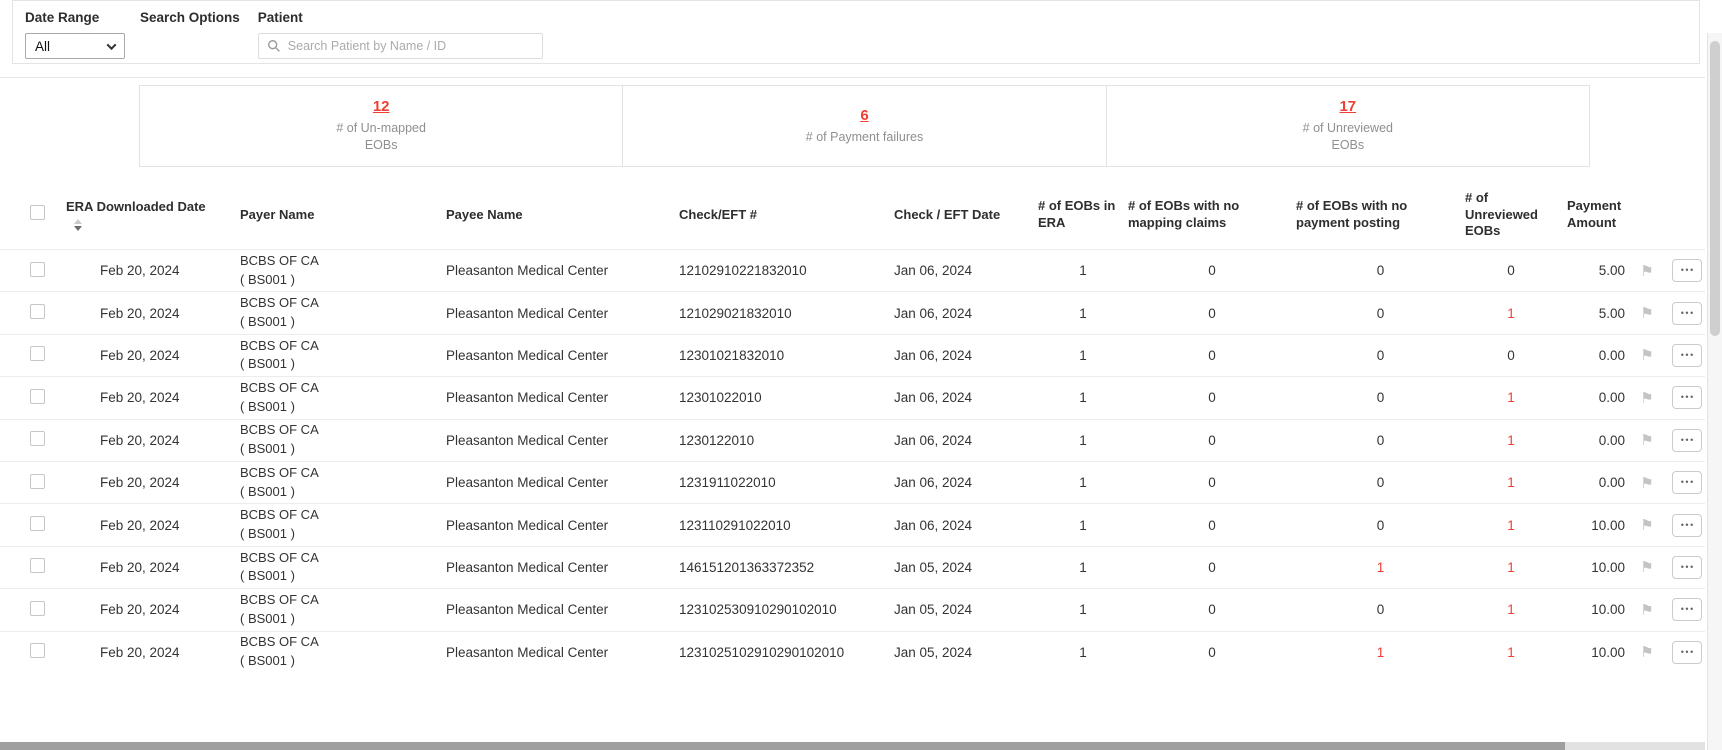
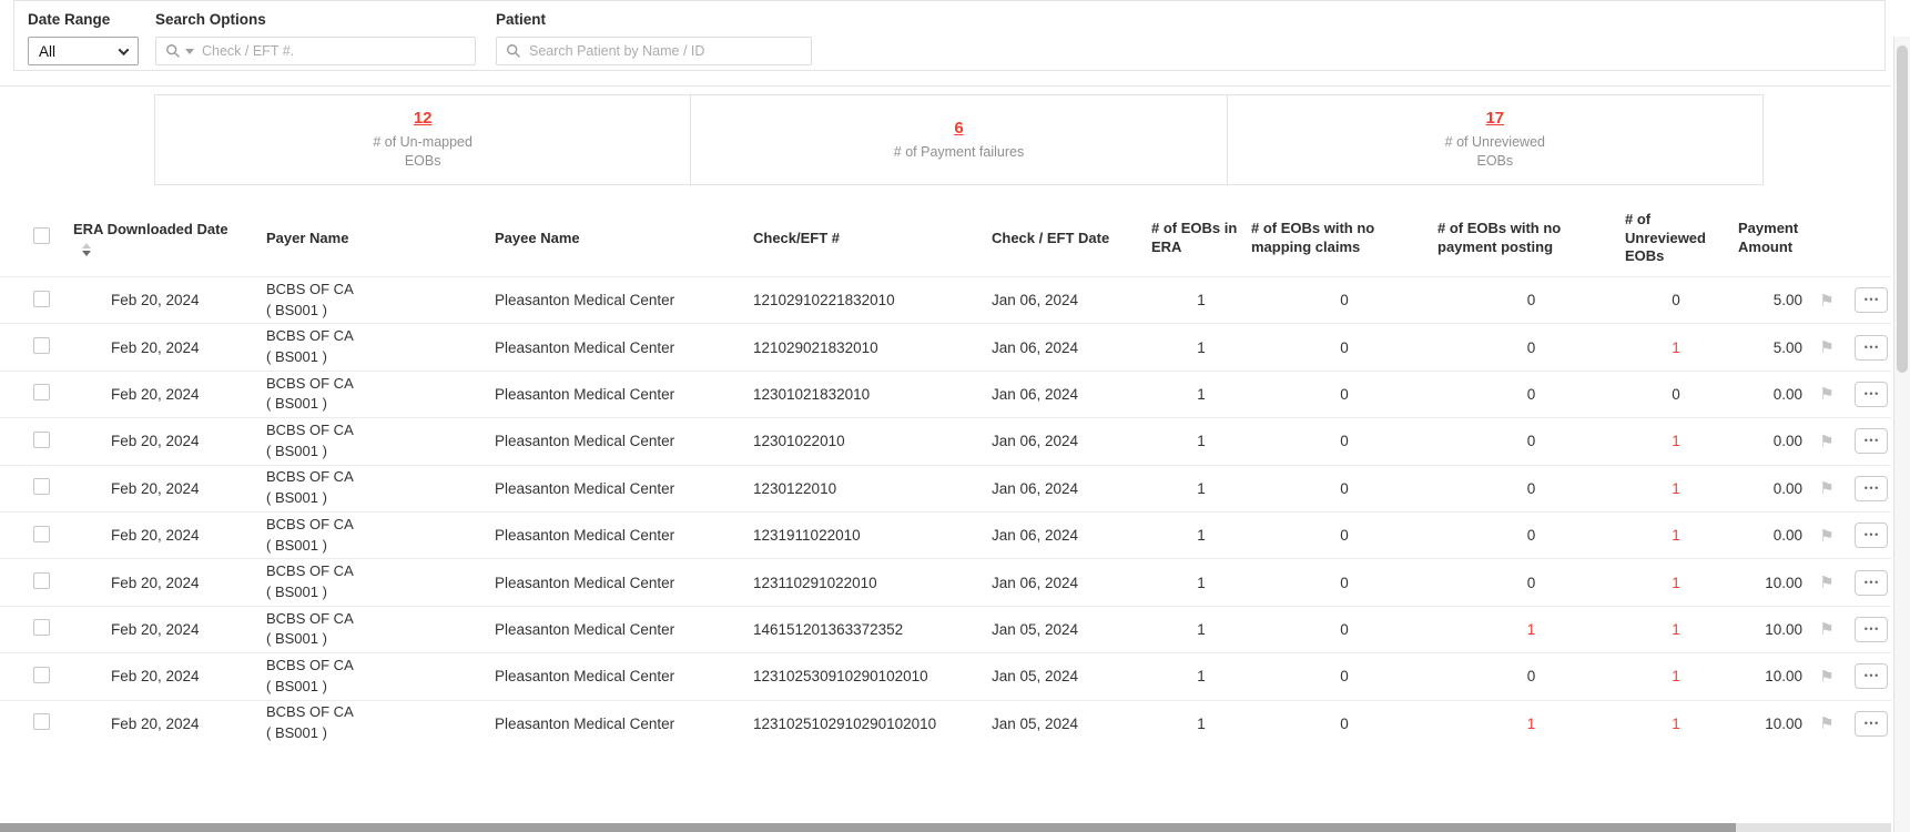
  Date Range
  All
  Search Options
+ Check / EFT #.
  Patient
  Search Patient by Name / ID
  12
  # of Un-mapped EOBs
  6
  # of Payment failures
  17
  # of Unreviewed EOBs
  ERA Downloaded Date
  Payer Name
  Payee Name
  Check/EFT #
  Check / EFT Date
  # of EOBs in ERA
  # of EOBs with no mapping claims
  # of EOBs with no payment posting
  # of Unreviewed EOBs
  Payment Amount
  Feb 20, 2024
  BCBS OF CA
  ( BS001 )
  Pleasanton Medical Center
  12102910221832010
  Jan 06, 2024
  1
  0
  0
  0
  5.00
  ⚑
  •••
  Feb 20, 2024
  BCBS OF CA
  ( BS001 )
  Pleasanton Medical Center
  121029021832010
  Jan 06, 2024
  1
  0
  0
  1
  5.00
  ⚑
  •••
  Feb 20, 2024
  BCBS OF CA
  ( BS001 )
  Pleasanton Medical Center
  12301021832010
  Jan 06, 2024
  1
  0
  0
  0
  0.00
  ⚑
  •••
  Feb 20, 2024
  BCBS OF CA
  ( BS001 )
  Pleasanton Medical Center
  12301022010
  Jan 06, 2024
  1
  0
  0
  1
  0.00
  ⚑
  •••
  Feb 20, 2024
  BCBS OF CA
  ( BS001 )
  Pleasanton Medical Center
  1230122010
  Jan 06, 2024
  1
  0
  0
  1
  0.00
  ⚑
  •••
  Feb 20, 2024
  BCBS OF CA
  ( BS001 )
  Pleasanton Medical Center
  1231911022010
  Jan 06, 2024
  1
  0
  0
  1
  0.00
  ⚑
  •••
  Feb 20, 2024
  BCBS OF CA
  ( BS001 )
  Pleasanton Medical Center
  123110291022010
  Jan 06, 2024
  1
  0
  0
  1
  10.00
  ⚑
  •••
  Feb 20, 2024
  BCBS OF CA
  ( BS001 )
  Pleasanton Medical Center
  146151201363372352
  Jan 05, 2024
  1
  0
  1
  1
  10.00
  ⚑
  •••
  Feb 20, 2024
  BCBS OF CA
  ( BS001 )
  Pleasanton Medical Center
  123102530910290102010
  Jan 05, 2024
  1
  0
  0
  1
  10.00
  ⚑
  •••
  Feb 20, 2024
  BCBS OF CA
  ( BS001 )
  Pleasanton Medical Center
  1231025102910290102010
  Jan 05, 2024
  1
  0
  1
  1
  10.00
  ⚑
  •••
